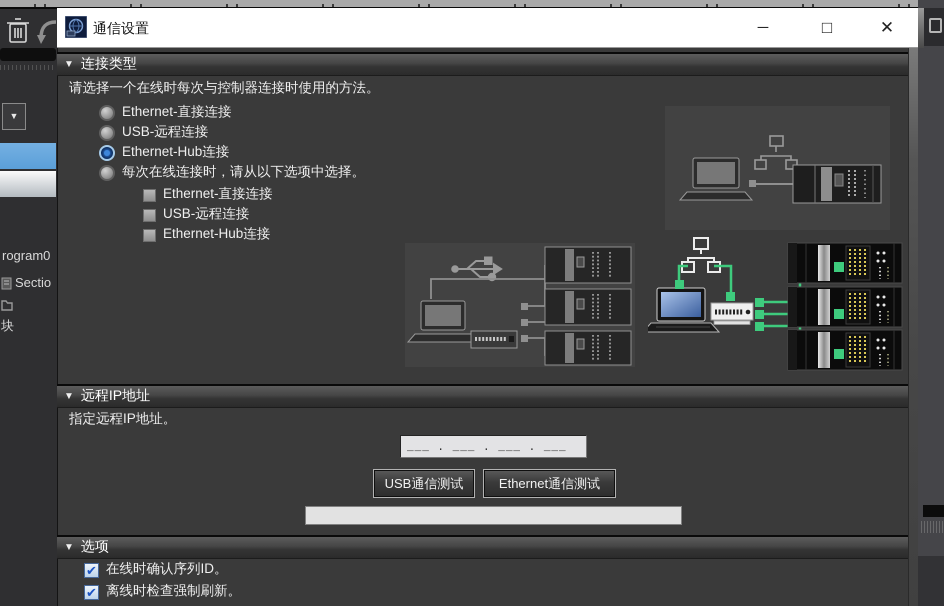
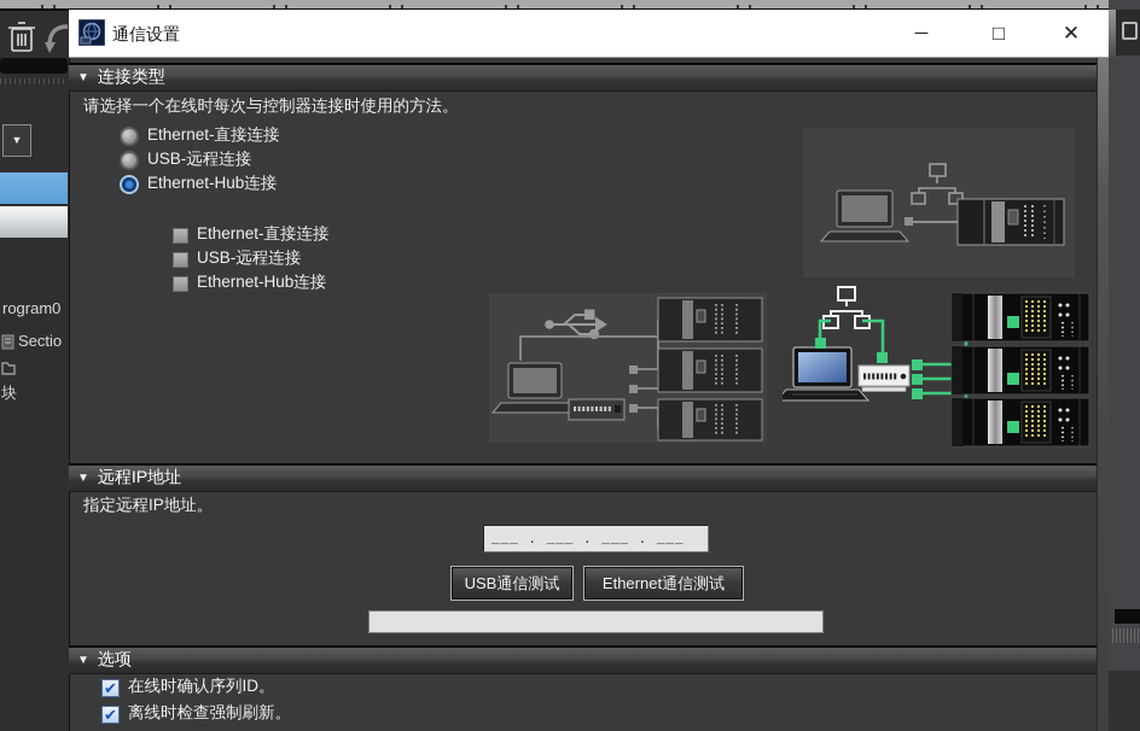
  ▼
  rogram0
  Sectio
  块
  通信设置
  ─
  □
  ✕
  ▼
  连接类型
  请选择一个在线时每次与控制器连接时使用的方法。
  Ethernet-直接连接
  USB-远程连接
  Ethernet-Hub连接
- 每次在线连接时，请从以下选项中选择。
  Ethernet-直接连接
  USB-远程连接
  Ethernet-Hub连接
  ▼
  远程IP地址
  指定远程IP地址。
  ___ . ___ . ___ . ___
  USB通信测试
  Ethernet通信测试
  ▼
  选项
  ✔
  在线时确认序列ID。
  ✔
  离线时检查强制刷新。
